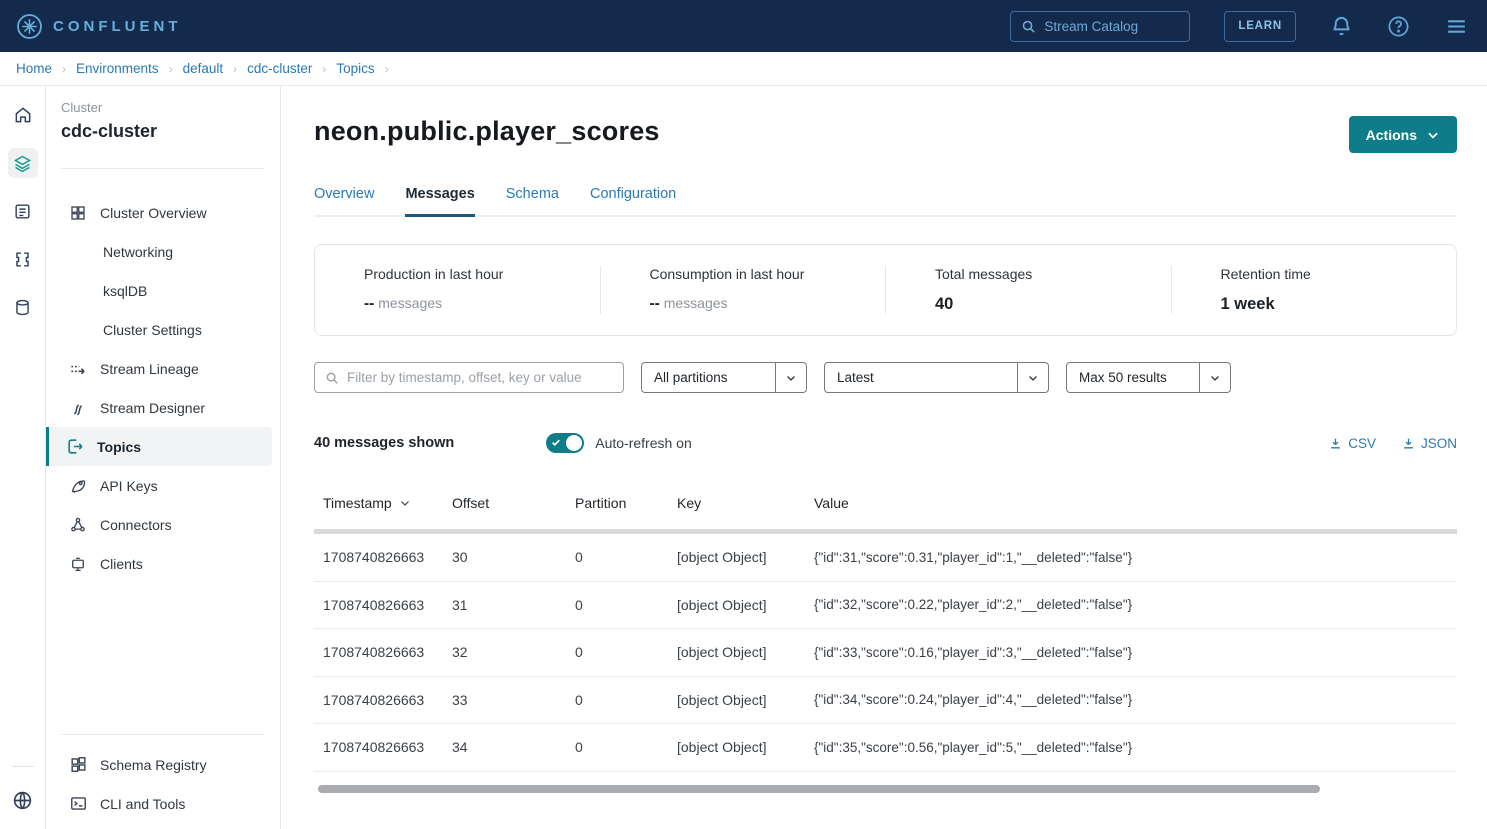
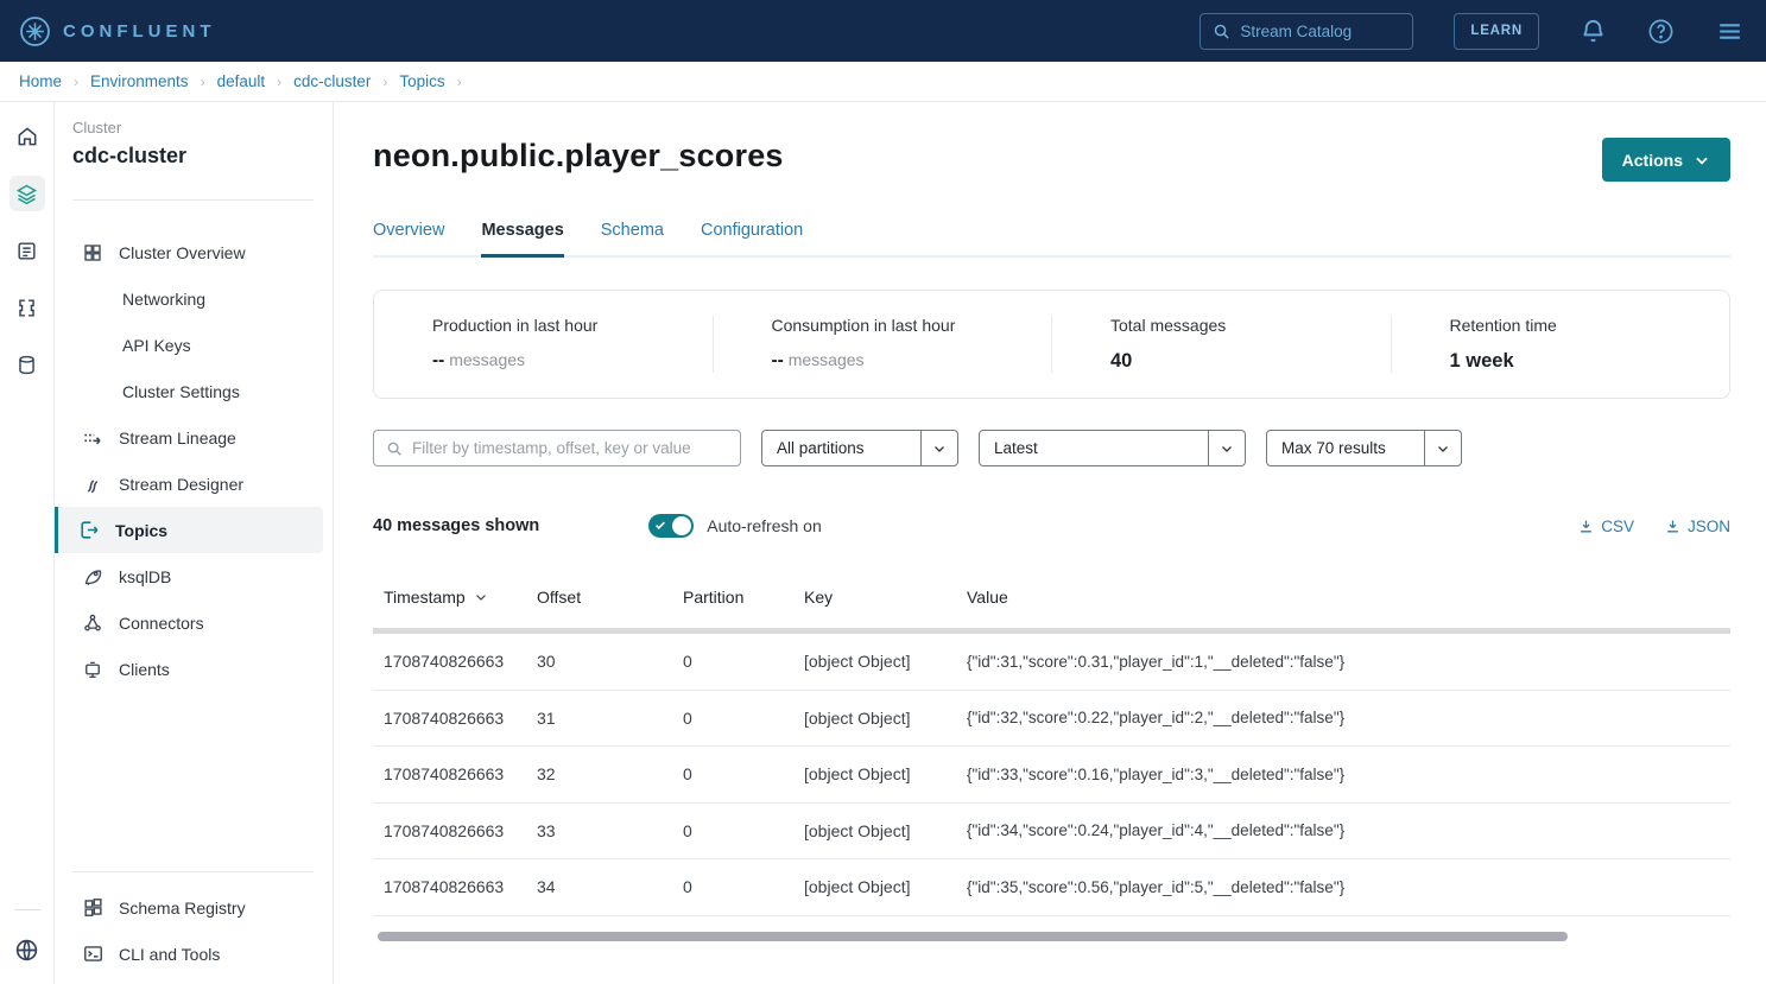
  CONFLUENT
  Stream Catalog
  LEARN
  Home
  ›
  Environments
  ›
  default
  ›
  cdc-cluster
  ›
  Topics
  ›
  Cluster
  cdc-cluster
  Cluster Overview
  Networking
- ksqlDB
+ API Keys
  Cluster Settings
  Stream Lineage
  Stream Designer
  Topics
- API Keys
+ ksqlDB
  Connectors
  Clients
  Schema Registry
  CLI and Tools
  neon.public.player_scores
  Actions
  Overview
  Messages
  Schema
  Configuration
  Production in last hour
  -- messages
  Consumption in last hour
  -- messages
  Total messages
  40
  Retention time
  1 week
  Filter by timestamp, offset, key or value
  All partitions
  Latest
- Max 50 results
+ Max 70 results
  40 messages shown
  Auto-refresh on
  CSV
  JSON
  Timestamp
  Offset
  Partition
  Key
  Value
  1708740826663
  30
  0
  [object Object]
  {"id":31,"score":0.31,"player_id":1,"__deleted":"false"}
  1708740826663
  31
  0
  [object Object]
  {"id":32,"score":0.22,"player_id":2,"__deleted":"false"}
  1708740826663
  32
  0
  [object Object]
  {"id":33,"score":0.16,"player_id":3,"__deleted":"false"}
  1708740826663
  33
  0
  [object Object]
  {"id":34,"score":0.24,"player_id":4,"__deleted":"false"}
  1708740826663
  34
  0
  [object Object]
  {"id":35,"score":0.56,"player_id":5,"__deleted":"false"}
